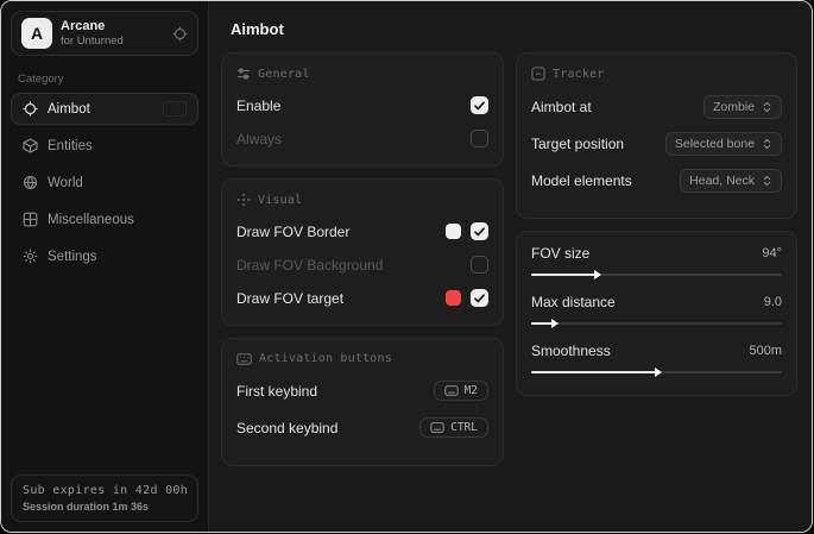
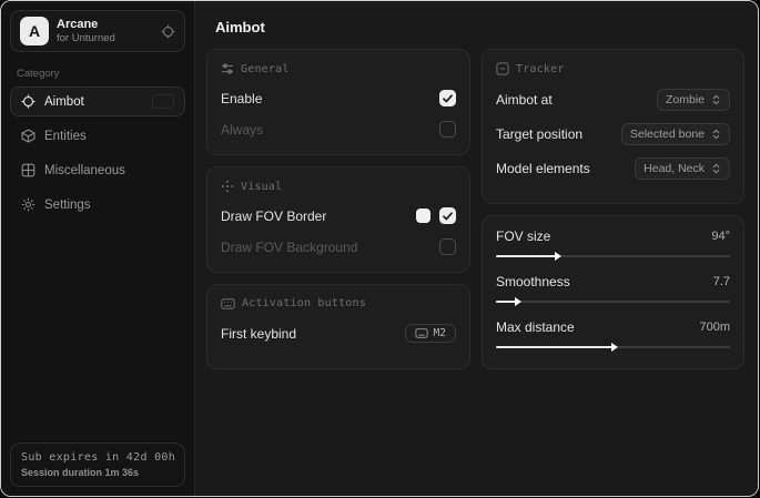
  A
  Arcane
  for Unturned
  Category
  Aimbot
  Entities
- World
  Miscellaneous
  Settings
  Sub expires in 42d 00h
  Session duration 1m 36s
  Aimbot
  General
  Enable
  Always
  Visual
  Draw FOV Border
  Draw FOV Background
- Draw FOV target
  Activation buttons
  First keybind
  M2
- Second keybind
- CTRL
  Tracker
  Aimbot at
  Zombie
  Target position
  Selected bone
  Model elements
  Head, Neck
  FOV size
  94°
- Max distance
+ Smoothness
- 9.0
+ 7.7
- Smoothness
+ Max distance
- 500m
+ 700m
